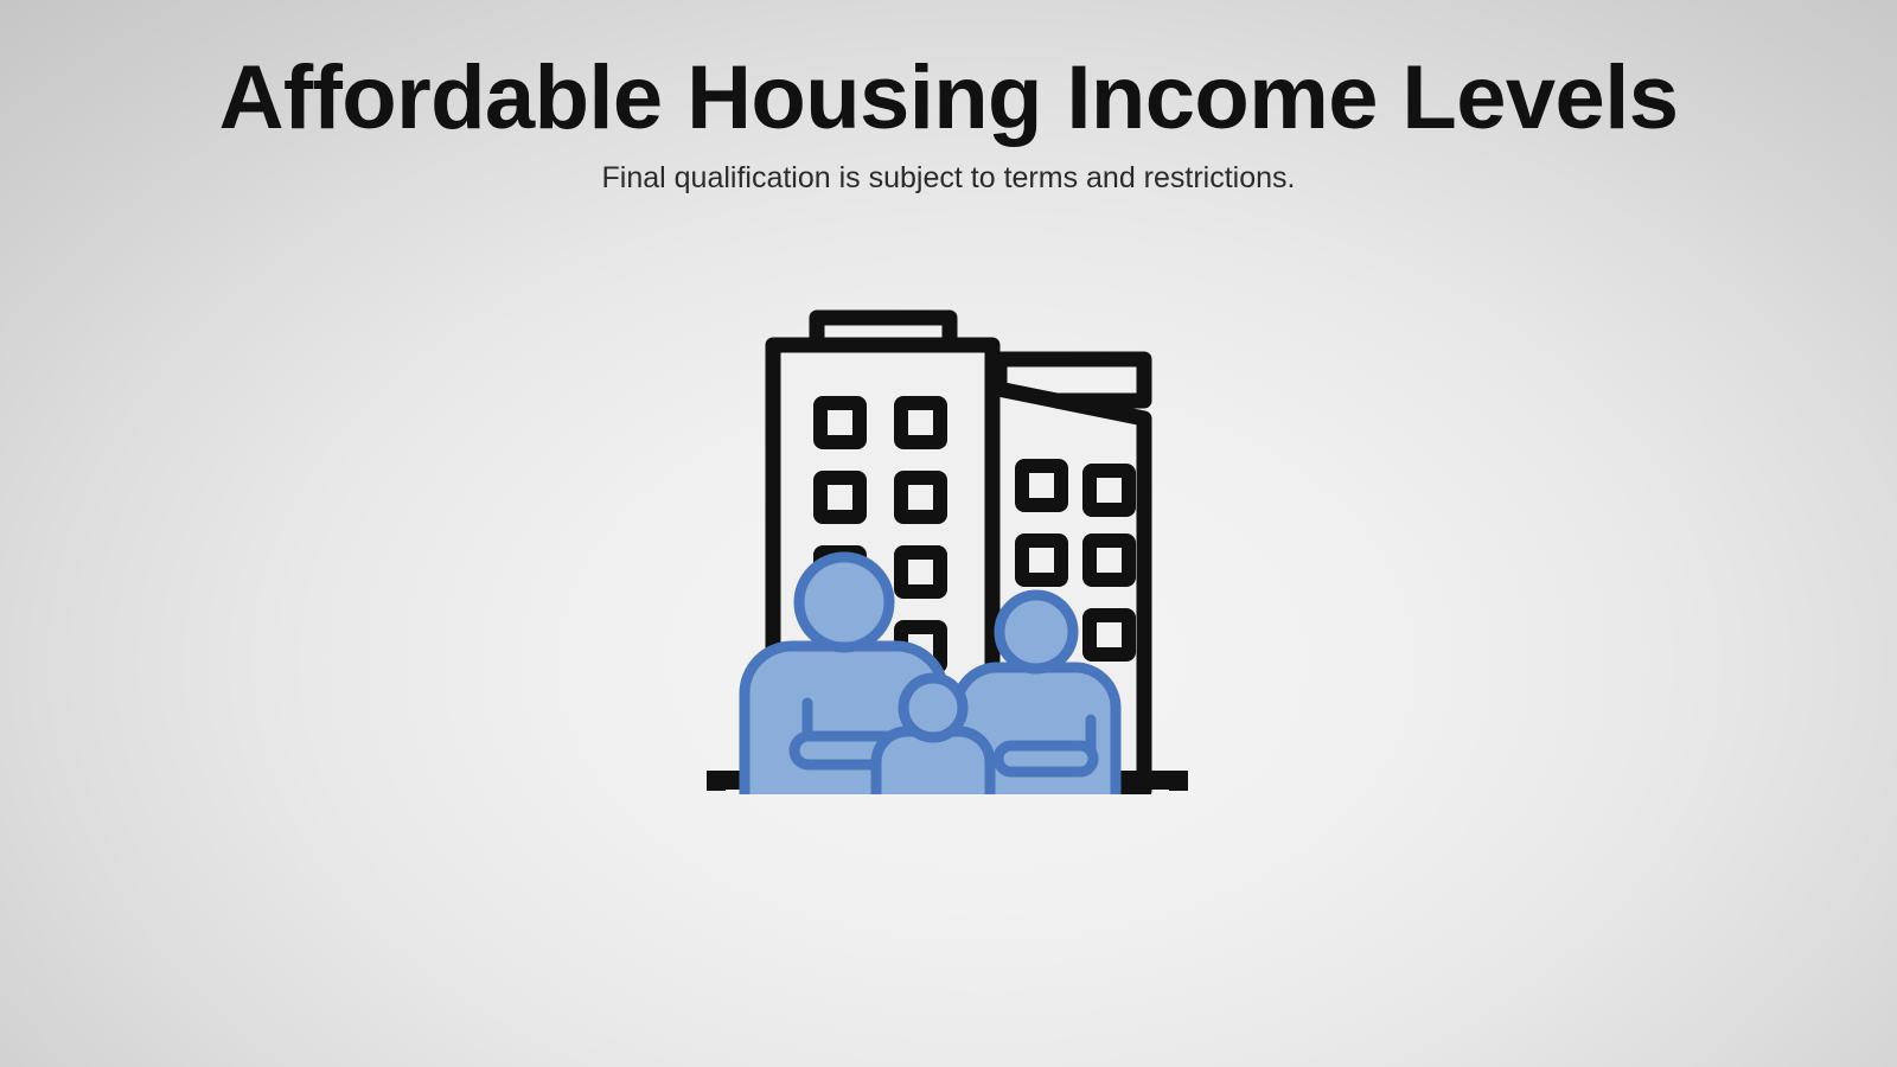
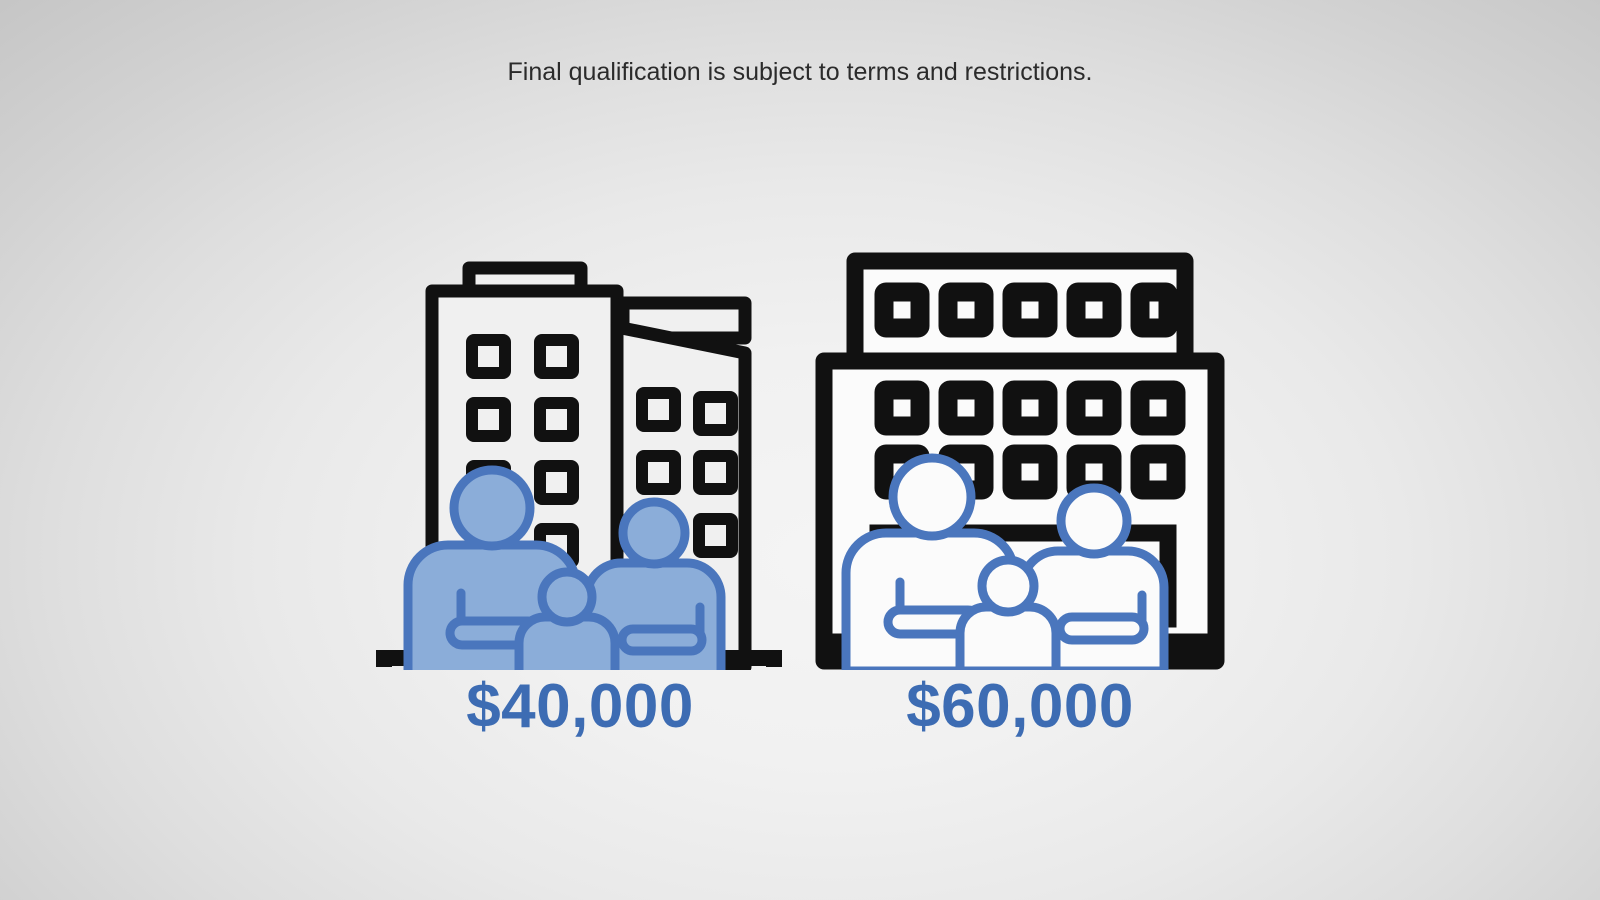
- Affordable Housing Income Levels
  Final qualification is subject to terms and restrictions.
+ $40,000
+ $60,000
